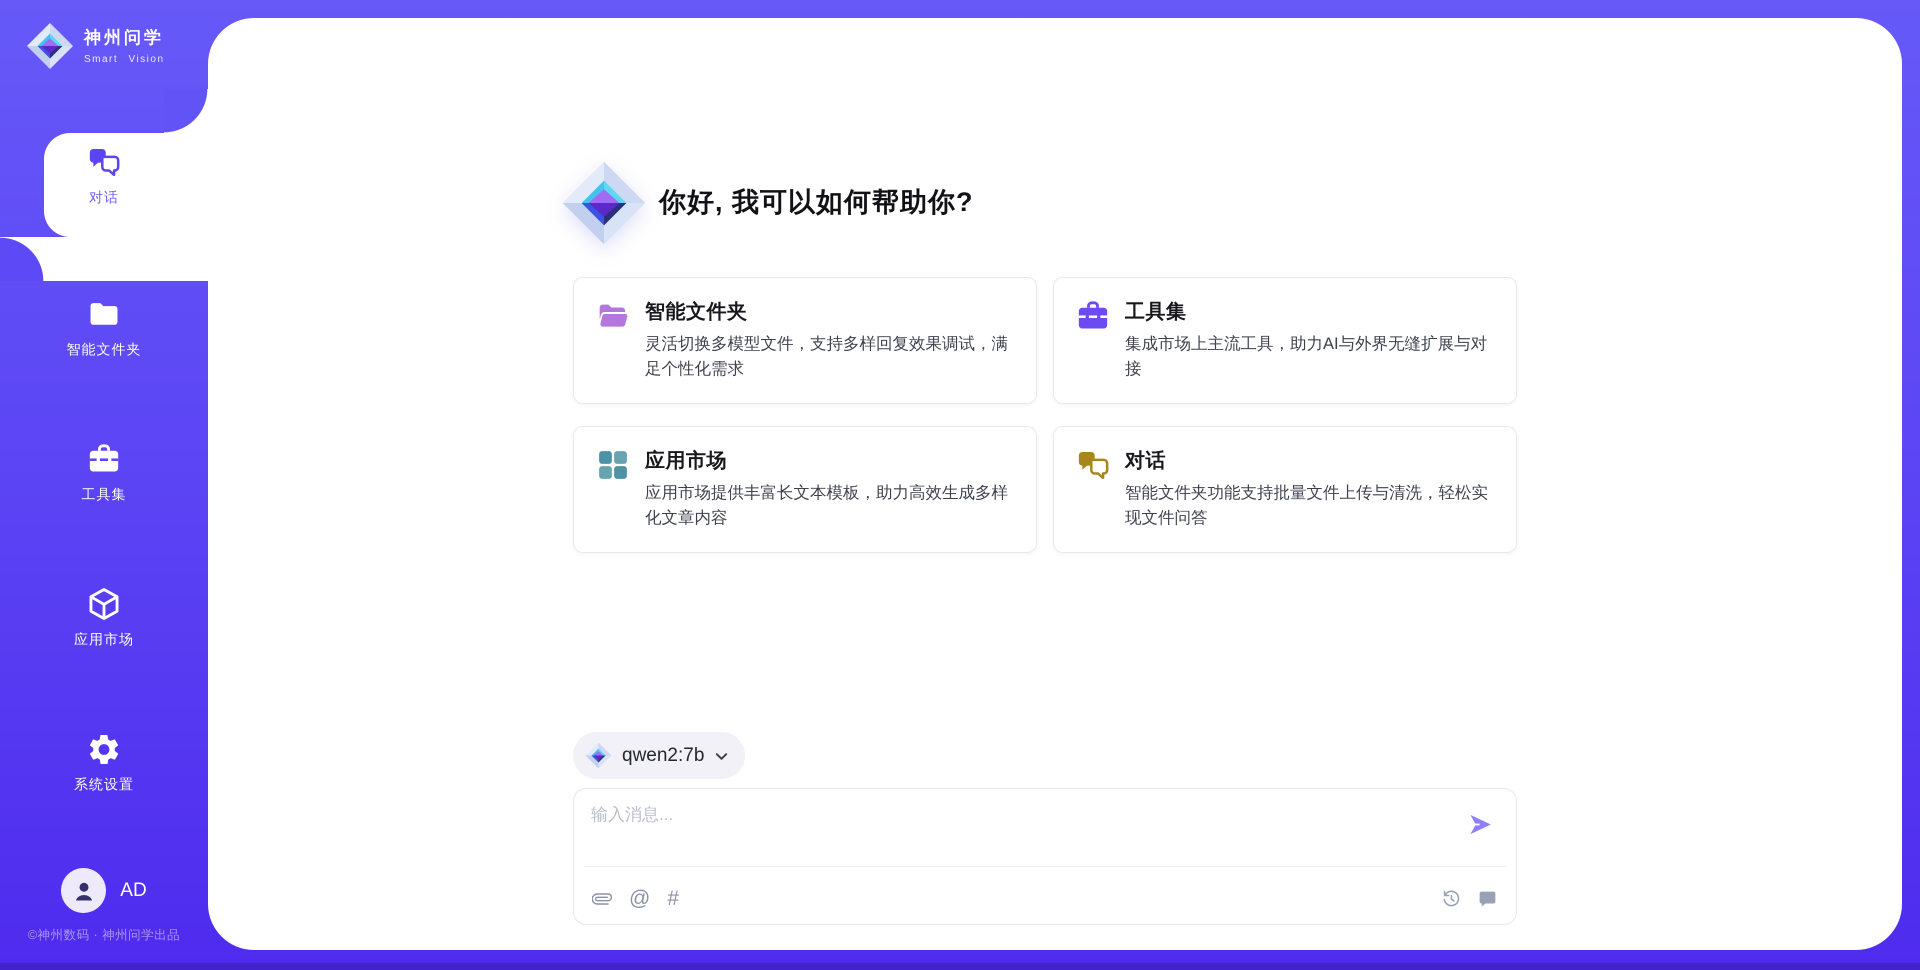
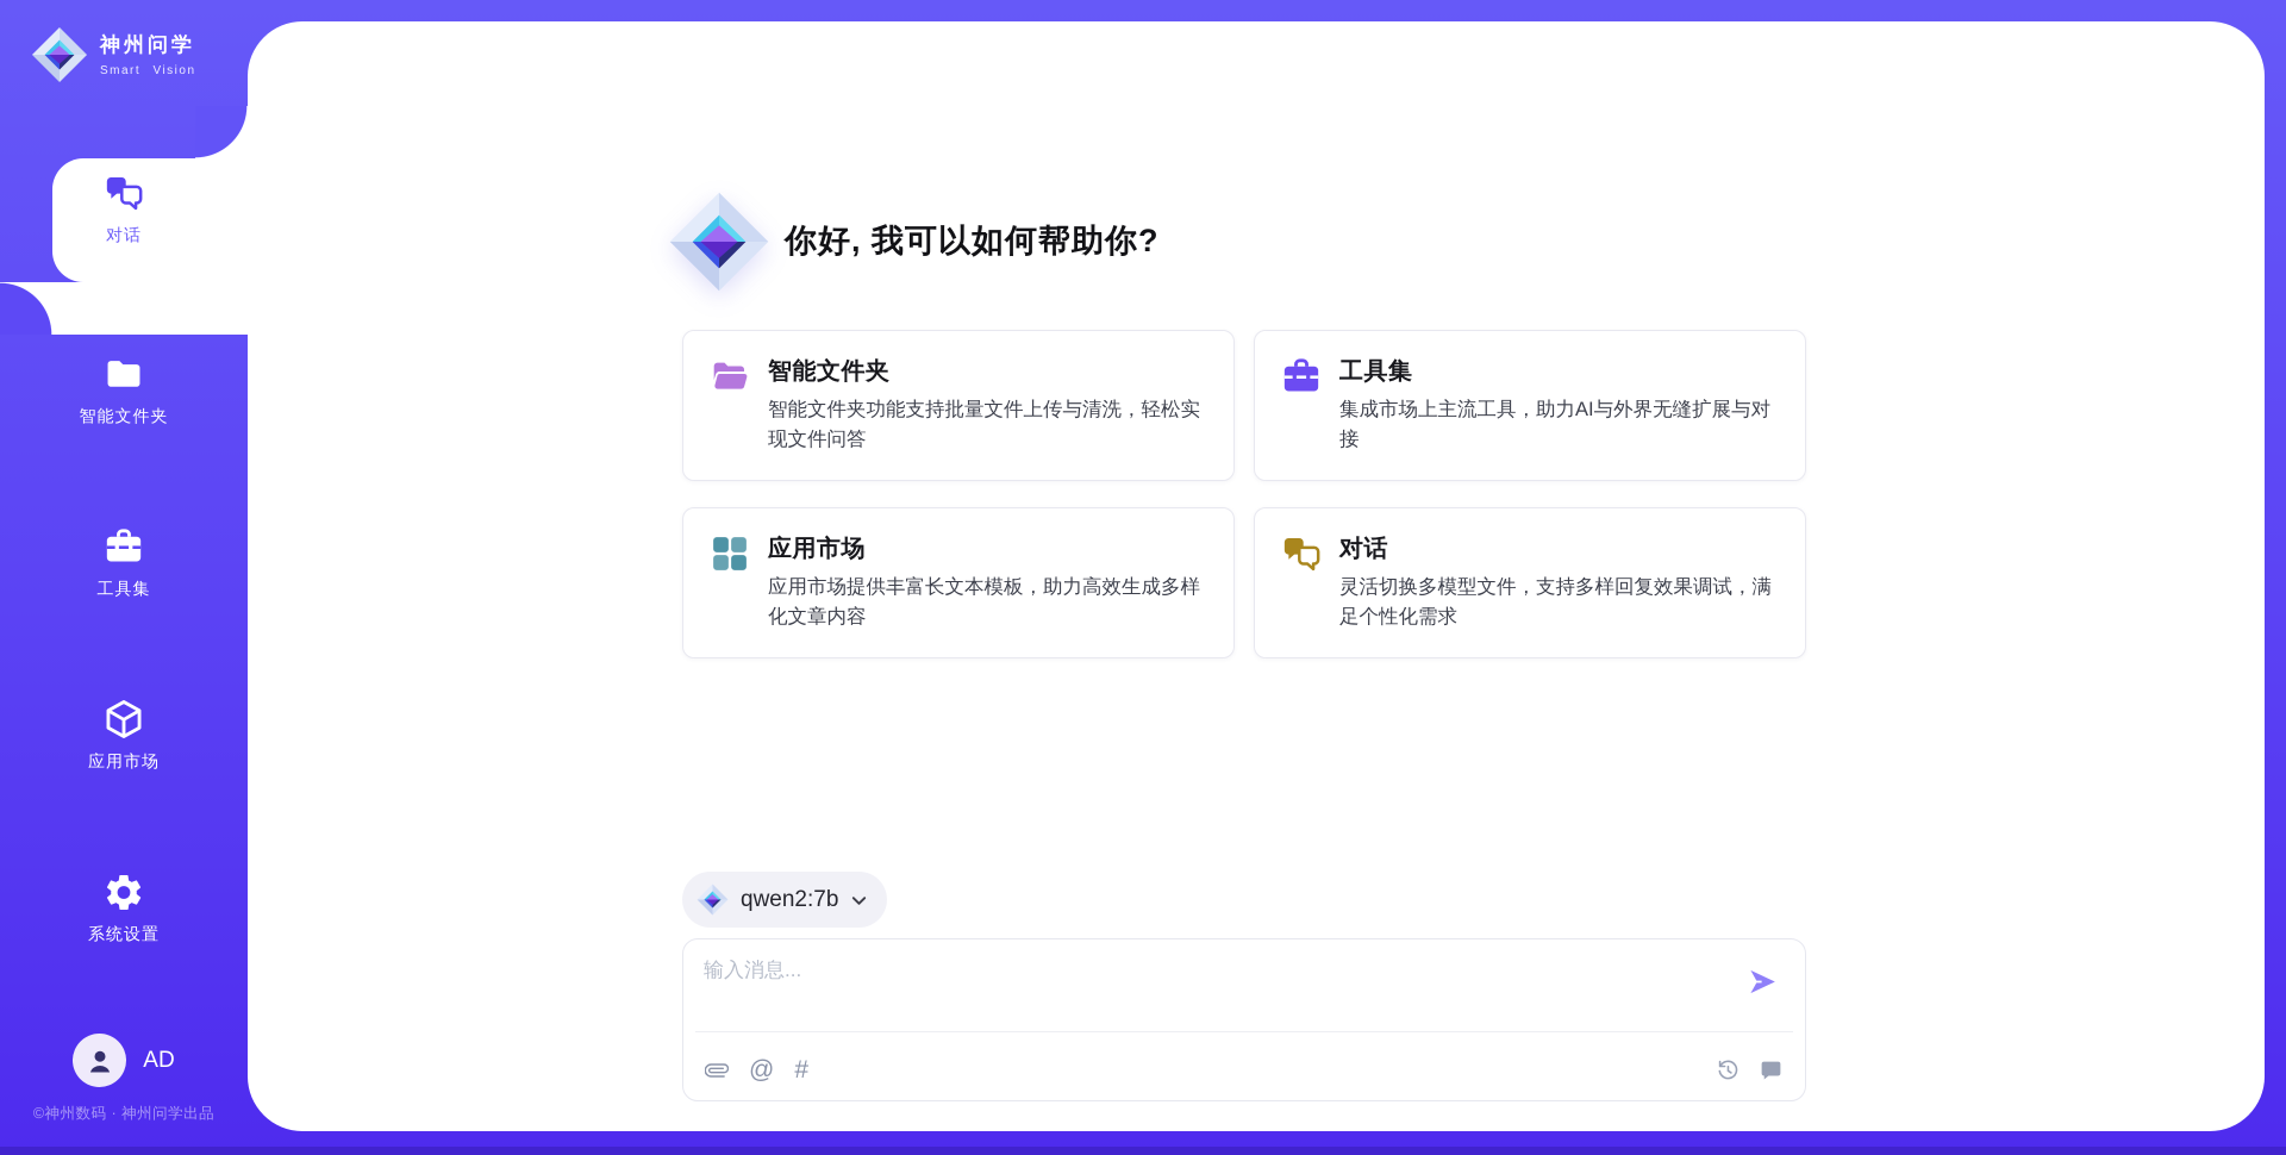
  神州问学
  Smart Vision
  对话
  智能文件夹
  工具集
  应用市场
  系统设置
  AD
  ©神州数码 · 神州问学出品
  你好, 我可以如何帮助你?
  智能文件夹
- 灵活切换多模型文件，支持多样回复效果调试，满足个性化需求
+ 智能文件夹功能支持批量文件上传与清洗，轻松实现文件问答
  工具集
  集成市场上主流工具，助力AI与外界无缝扩展与对接
  应用市场
  应用市场提供丰富长文本模板，助力高效生成多样化文章内容
  对话
- 智能文件夹功能支持批量文件上传与清洗，轻松实现文件问答
+ 灵活切换多模型文件，支持多样回复效果调试，满足个性化需求
  qwen2:7b
  输入消息...
  @
  #
